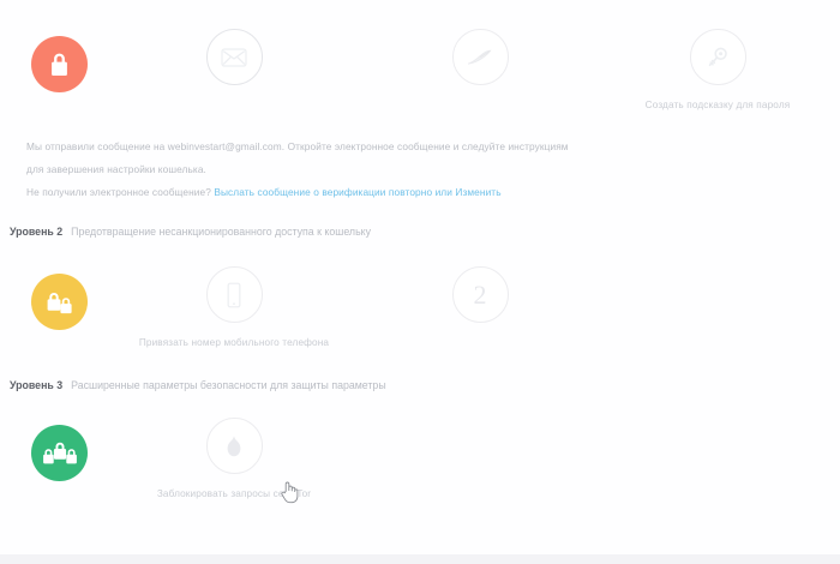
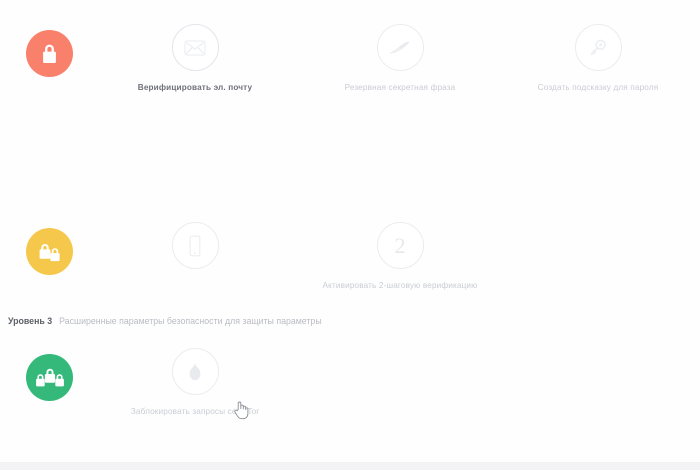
+ Верифицировать эл. почту
+ Резервная секретная фраза
  Создать подсказку для пароля
- Мы отправили сообщение на webinvestart@gmail.com. Откройте электронное сообщение и следуйте инструкциям
- для завершения настройки кошелька.
- Не получили электронное сообщение? Выслать сообщение о верификации повторно или Изменить
- Уровень 2 Предотвращение несанкционированного доступа к кошельку
- Привязать номер мобильного телефона
  2
+ Активировать 2-шаговую верификацию
  Уровень 3 Расширенные параметры безопасности для защиты параметры
  Заблокировать запросы се Tor
